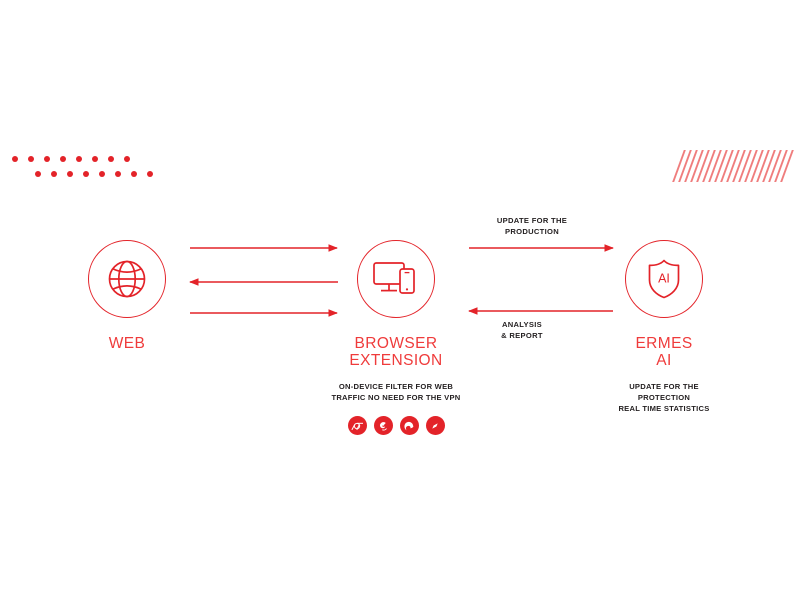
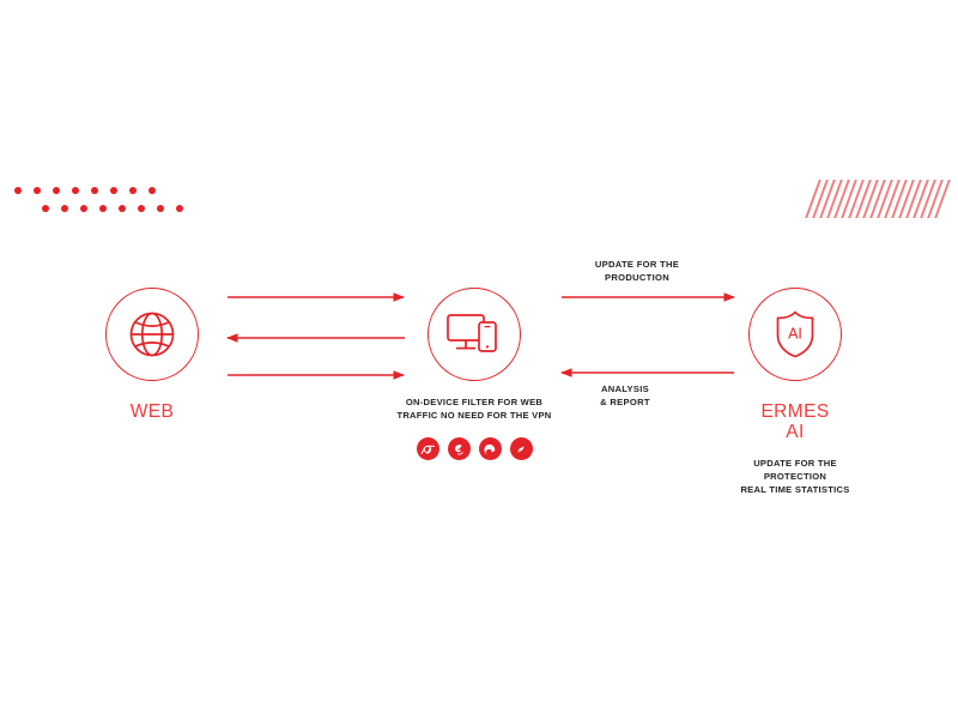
  WEB
- BROWSER
- EXTENSION
  ON-DEVICE FILTER FOR WEB
  TRAFFIC NO NEED FOR THE VPN
  AI
  ERMES
  AI
  UPDATE FOR THE
  PROTECTION
  REAL TIME STATISTICS
  UPDATE FOR THE
  PRODUCTION
  ANALYSIS
  & REPORT
